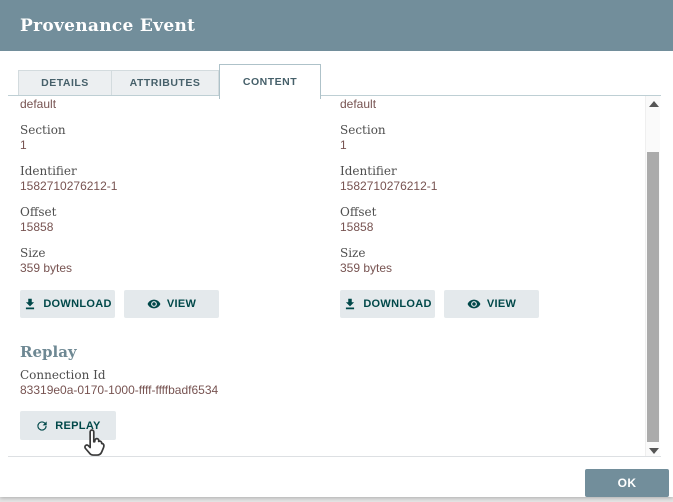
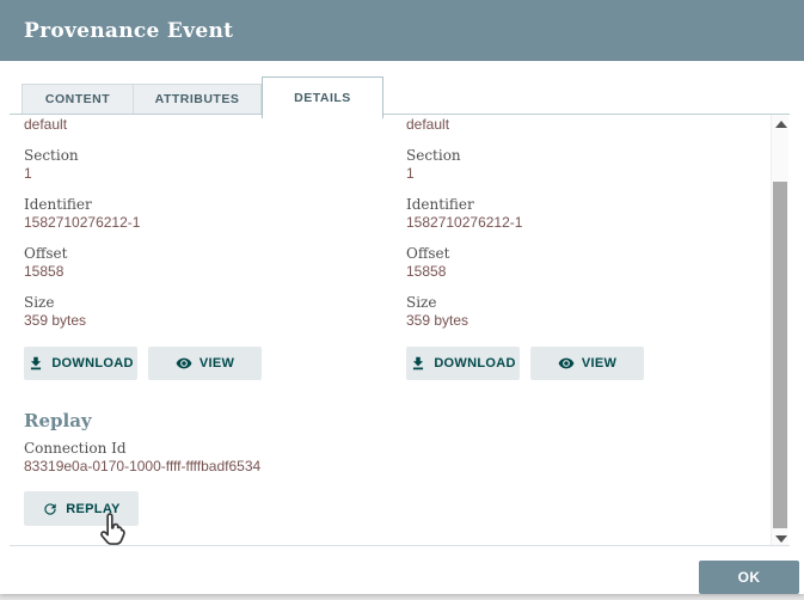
  Provenance Event
- DETAILS
+ CONTENT
  ATTRIBUTES
- CONTENT
+ DETAILS
  default
  Section
  1
  Identifier
  1582710276212-1
  Offset
  15858
  Size
  359 bytes
  DOWNLOAD
  VIEW
  default
  Section
  1
  Identifier
  1582710276212-1
  Offset
  15858
  Size
  359 bytes
  DOWNLOAD
  VIEW
  Replay
  Connection Id
  83319e0a-0170-1000-ffff-ffffbadf6534
  REPLAY
  OK
